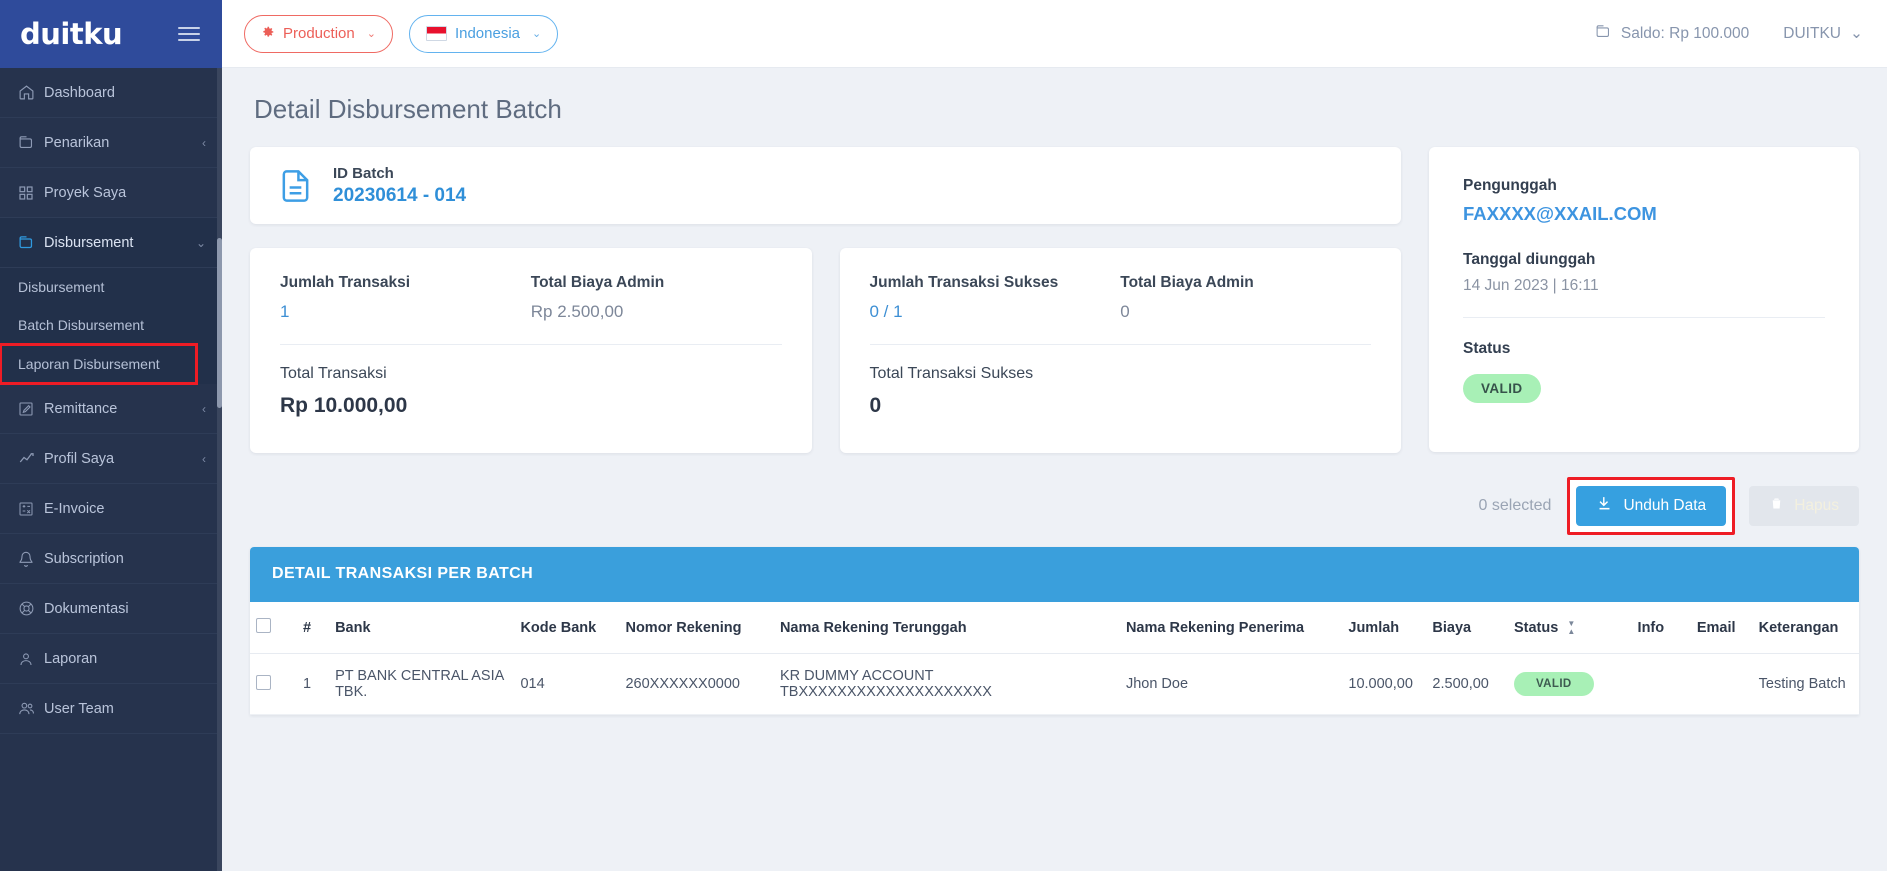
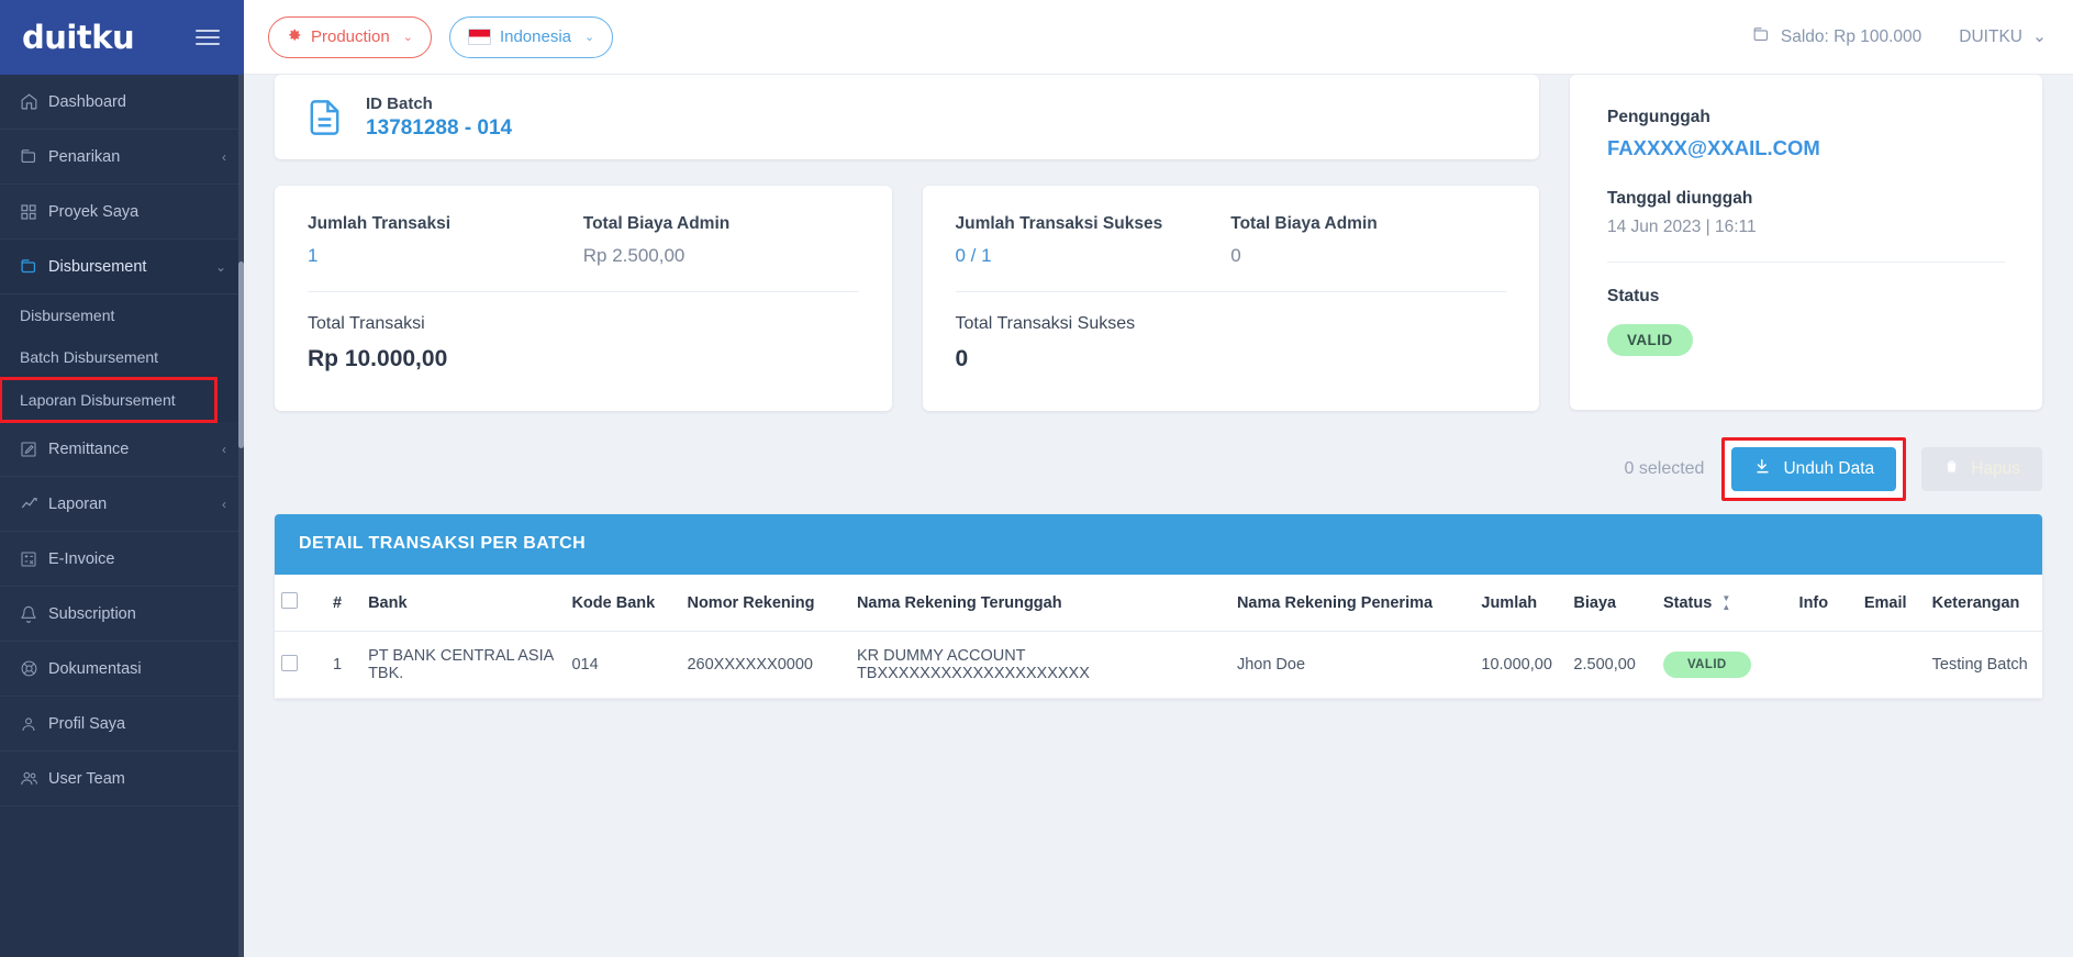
  duitku
  Dashboard
  Penarikan
  ‹
  Proyek Saya
  Disbursement
  ⌄
  Disbursement
  Batch Disbursement
  Laporan Disbursement
  Remittance
  ‹
- Profil Saya
+ Laporan
  ‹
  E-Invoice
  Subscription
  Dokumentasi
- Laporan
+ Profil Saya
  User Team
  Production
  ⌄
  Indonesia
  ⌄
  Saldo: Rp 100.000
  DUITKU
  ⌄
- Detail Disbursement Batch
  ID Batch
- 20230614 - 014
+ 13781288 - 014
  Jumlah Transaksi
  1
  Total Biaya Admin
  Rp 2.500,00
  Total Transaksi
  Rp 10.000,00
  Jumlah Transaksi Sukses
  0 / 1
  Total Biaya Admin
  0
  Total Transaksi Sukses
  0
  Pengunggah
  FAXXXX@XXAIL.COM
  Tanggal diunggah
  14 Jun 2023 | 16:11
  Status
  VALID
  0 selected
  Unduh Data
  DETAIL TRANSAKSI PER BATCH
  	#	Bank	Kode Bank	Nomor Rekening	Nama Rekening Terunggah	Nama Rekening Penerima	Jumlah	Biaya	Status ▼▲	Info	Email	Keterangan
  	1	PT BANK CENTRAL ASIA TBK.	014	260XXXXXX0000	KR DUMMY ACCOUNT TBXXXXXXXXXXXXXXXXXXXX	Jhon Doe	10.000,00	2.500,00	VALID			Testing Batch
